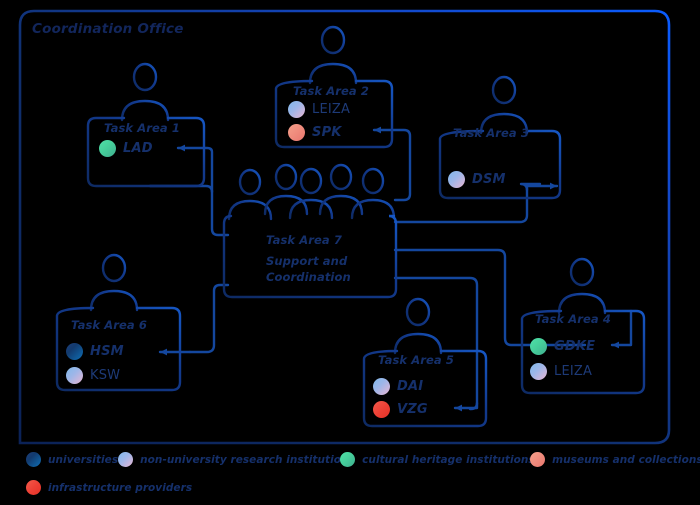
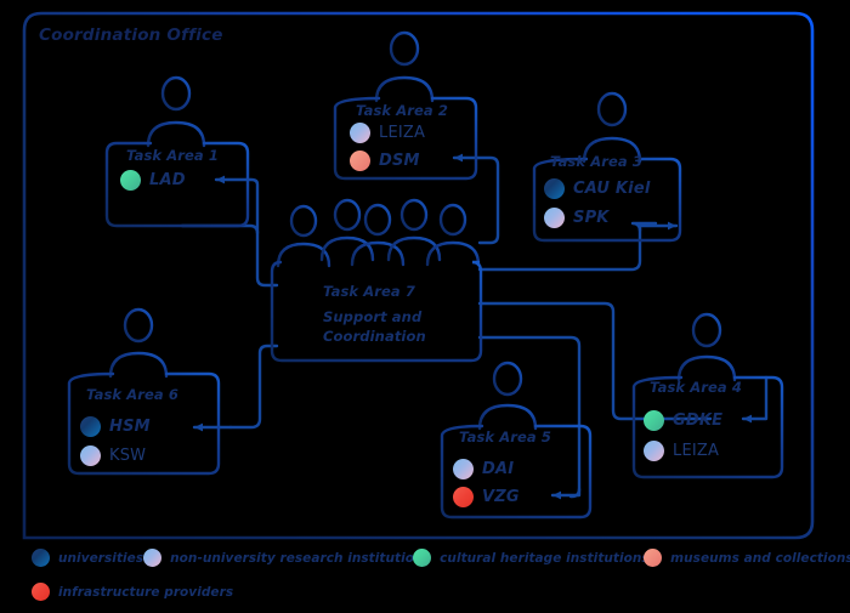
  Coordination Office
  Task Area 1
  LAD
  Task Area 2
  LEIZA
- SPK
+ DSM
  Task Area 3
+ CAU Kiel
- DSM
+ SPK
  Task Area 4
  GDKE
  LEIZA
  Task Area 5
  DAI
  VZG
  Task Area 6
  HSM
  KSW
  Task Area 7
  Support and
  Coordination
  universities
  non-university research institutio
  cultural heritage institution
  museums and collection
  infrastructure providers
